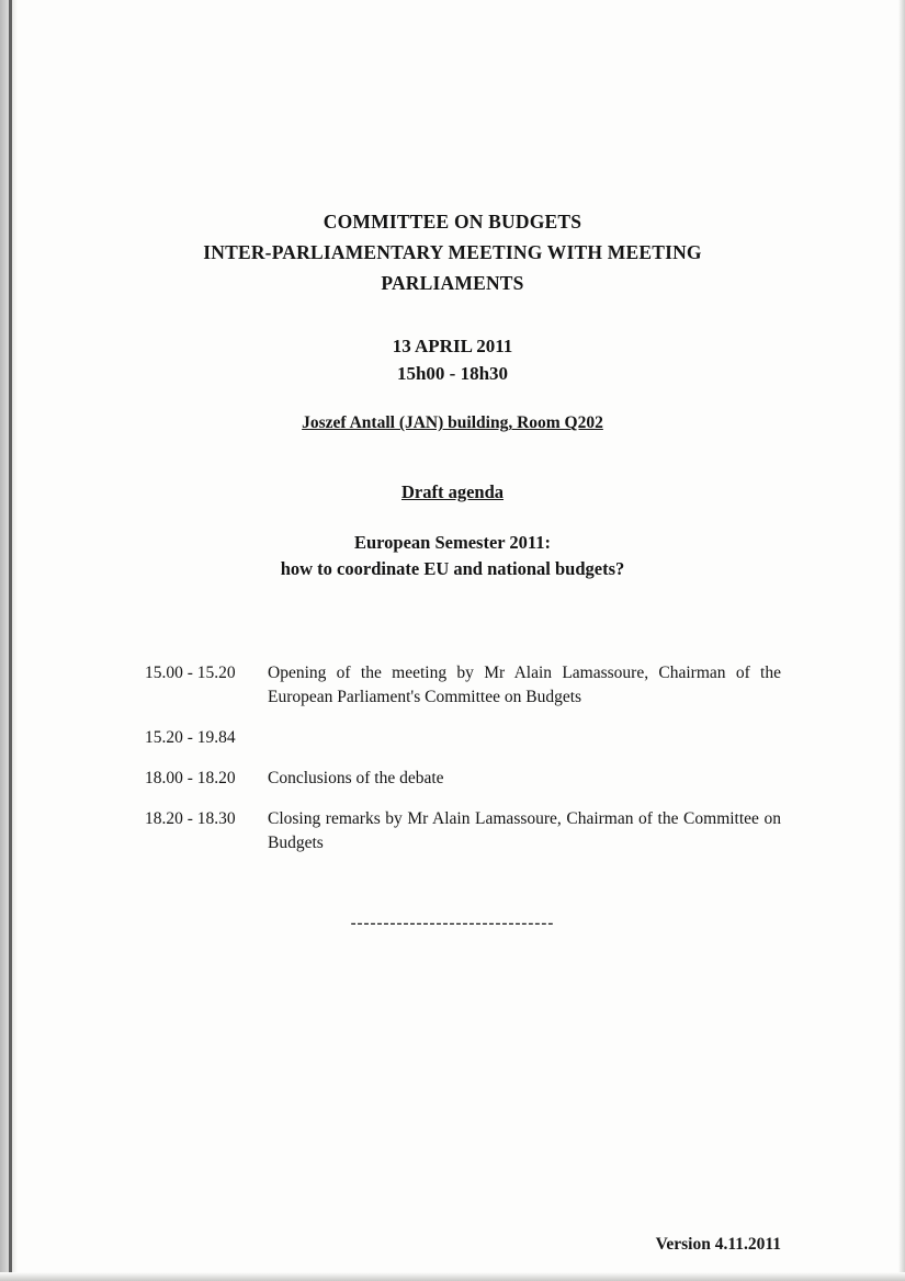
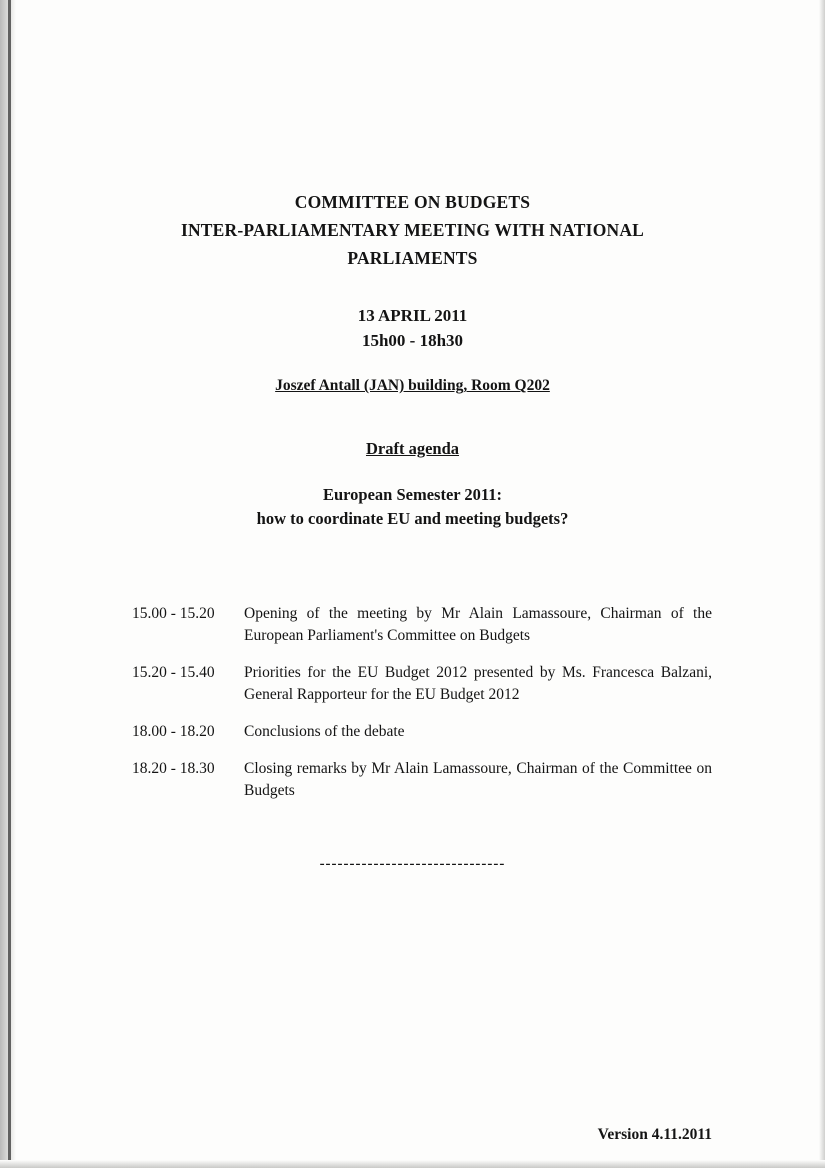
  COMMITTEE ON BUDGETS
- INTER-PARLIAMENTARY MEETING WITH MEETING PARLIAMENTS
+ INTER-PARLIAMENTARY MEETING WITH NATIONAL PARLIAMENTS
  13 APRIL 2011
  15h00 - 18h30
  Joszef Antall (JAN) building, Room Q202
  Draft agenda
  European Semester 2011:
- how to coordinate EU and national budgets?
+ how to coordinate EU and meeting budgets?
  15.00 - 15.20
  Opening of the meeting by Mr Alain Lamassoure, Chairman of the European Parliament's Committee on Budgets
- 15.20 - 19.84
+ 15.20 - 15.40
+ Priorities for the EU Budget 2012 presented by Ms. Francesca Balzani, General Rapporteur for the EU Budget 2012
  18.00 - 18.20
  Conclusions of the debate
  18.20 - 18.30
  Closing remarks by Mr Alain Lamassoure, Chairman of the Committee on Budgets
  -------------------------------
  Version 4.11.2011
